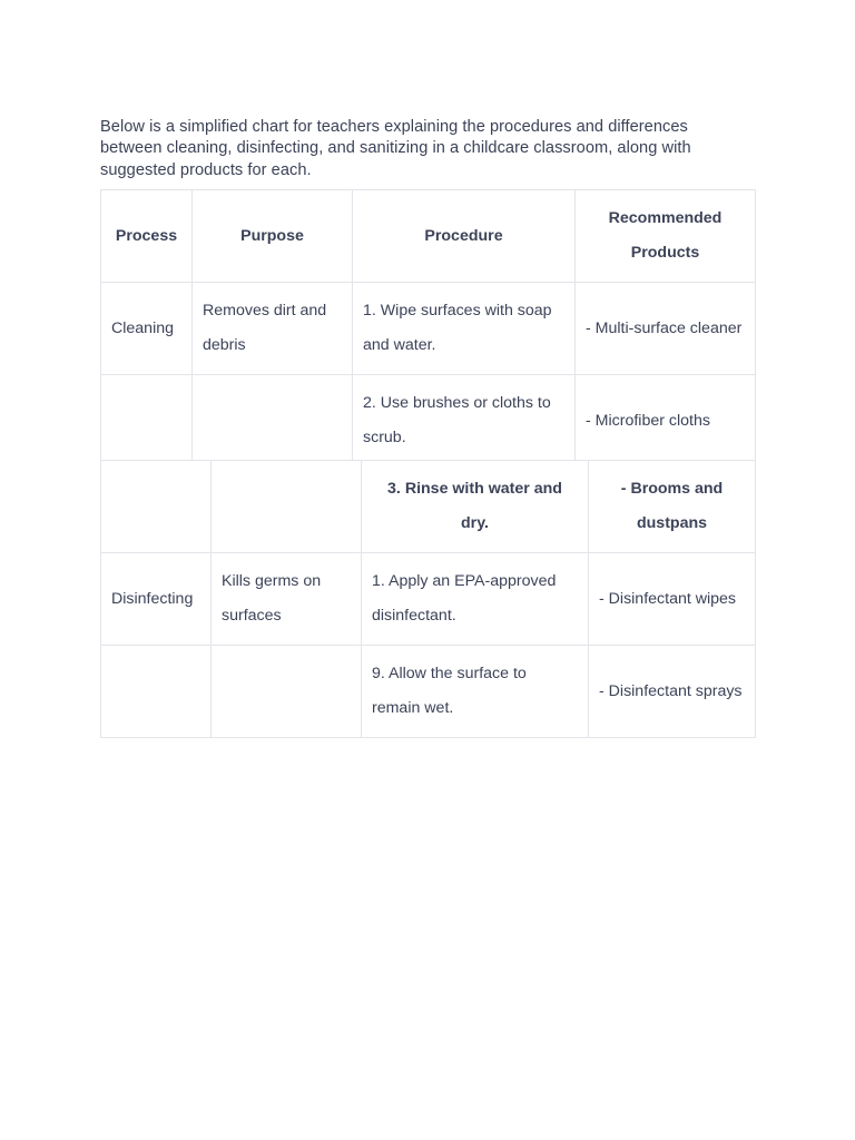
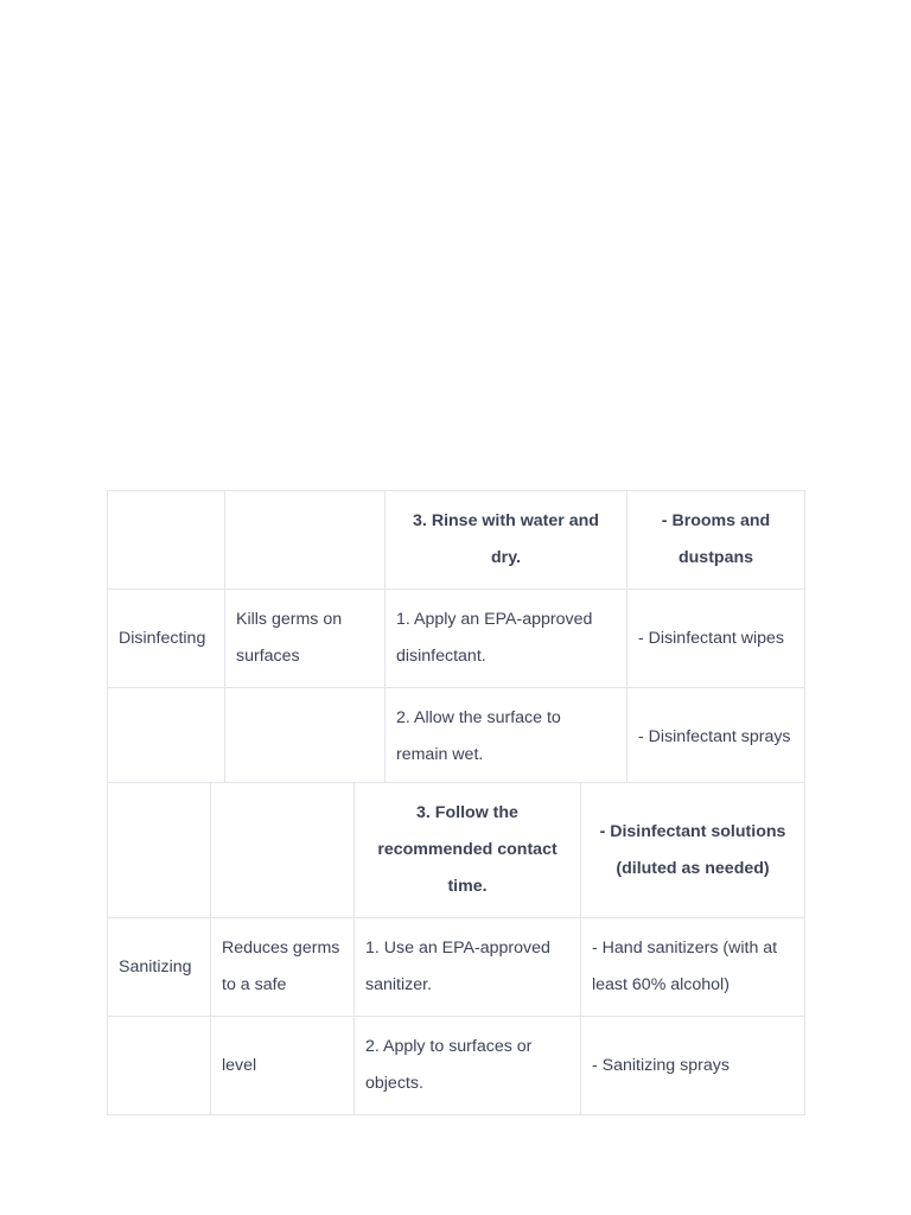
- Below is a simplified chart for teachers explaining the procedures and differences between cleaning, disinfecting, and sanitizing in a childcare classroom, along with suggested products for each.
- Process	Purpose	Procedure	Recommended Products
- Cleaning	Removes dirt and debris	1. Wipe surfaces with soap and water.	- Multi-surface cleaner
- 		2. Use brushes or cloths to scrub.	- Microfiber cloths
  		3. Rinse with water and dry.	- Brooms and dustpans
  Disinfecting	Kills germs on surfaces	1. Apply an EPA-approved disinfectant.	- Disinfectant wipes
- 		9. Allow the surface to remain wet.	- Disinfectant sprays
+ 		2. Allow the surface to remain wet.	- Disinfectant sprays
+ 		3. Follow the recommended contact time.	- Disinfectant solutions (diluted as needed)
+ Sanitizing	Reduces germs to a safe	1. Use an EPA-approved sanitizer.	- Hand sanitizers (with at least 60% alcohol)
+ 	level	2. Apply to surfaces or objects.	- Sanitizing sprays
